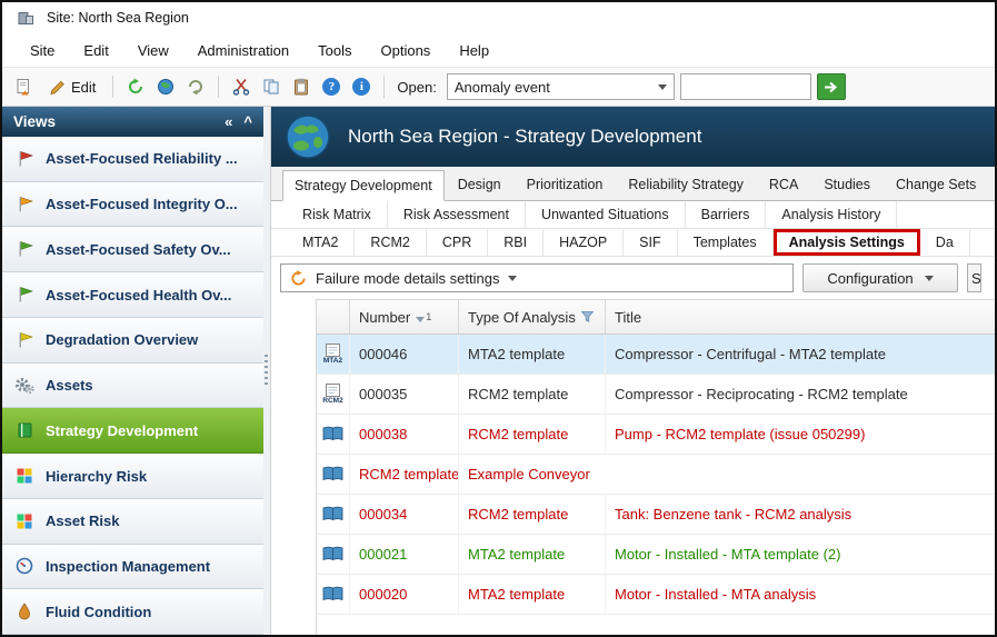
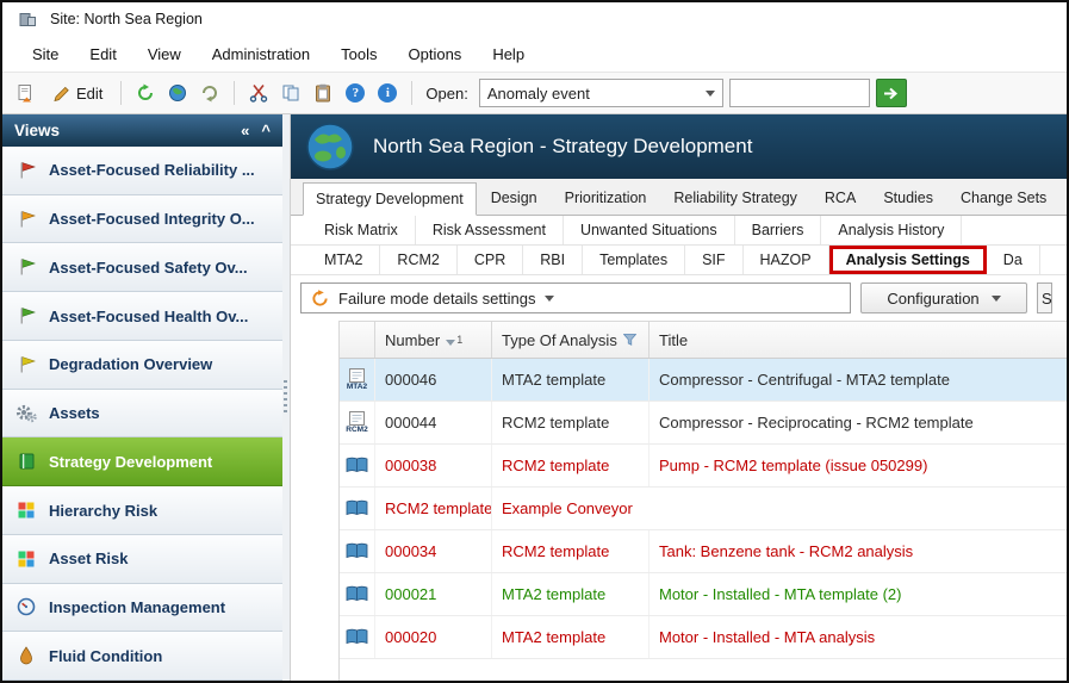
  Site: North Sea Region
  Site
  Edit
  View
  Administration
  Tools
  Options
  Help
  Edit
  ?
  i
  Open:
  Anomaly event
  Views
  «
  ^
  Asset-Focused Reliability ...
  Asset-Focused Integrity O...
  Asset-Focused Safety Ov...
  Asset-Focused Health Ov...
  Degradation Overview
  Assets
  Strategy Development
  Hierarchy Risk
  Asset Risk
  Inspection Management
  Fluid Condition
  North Sea Region - Strategy Development
  Strategy Development
  Design
  Prioritization
  Reliability Strategy
  RCA
  Studies
  Change Sets
  Risk Matrix
  Risk Assessment
  Unwanted Situations
  Barriers
  Analysis History
  MTA2
  RCM2
  CPR
  RBI
- HAZOP
+ Templates
  SIF
- Templates
+ HAZOP
  Analysis Settings
  Da
  Failure mode details settings
  Configuration
  S
  Number
  1
  Type Of Analysis
  Title
  000046
  MTA2 template
  Compressor - Centrifugal - MTA2 template
- 000035
+ 000044
  RCM2 template
  Compressor - Reciprocating - RCM2 template
  000038
  RCM2 template
  Pump - RCM2 template (issue 050299)
  RCM2 template
  Example Conveyor
  000034
  RCM2 template
  Tank: Benzene tank - RCM2 analysis
  000021
  MTA2 template
  Motor - Installed - MTA template (2)
  000020
  MTA2 template
  Motor - Installed - MTA analysis
